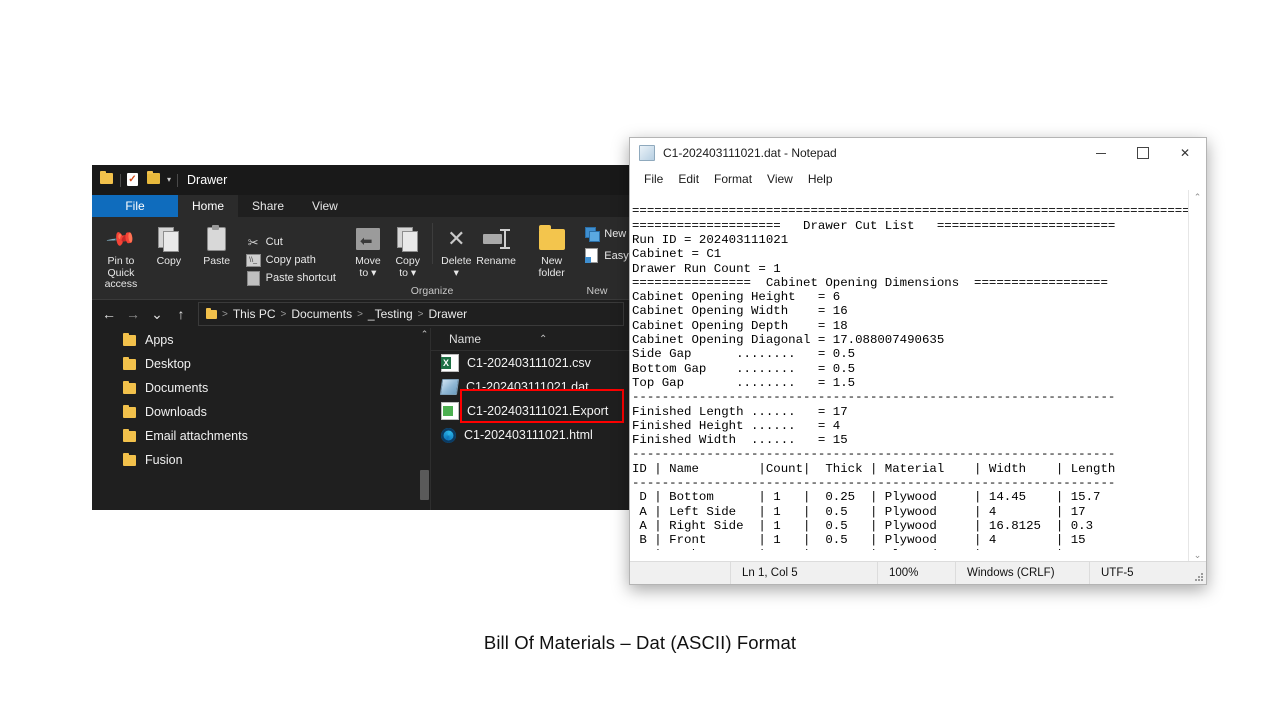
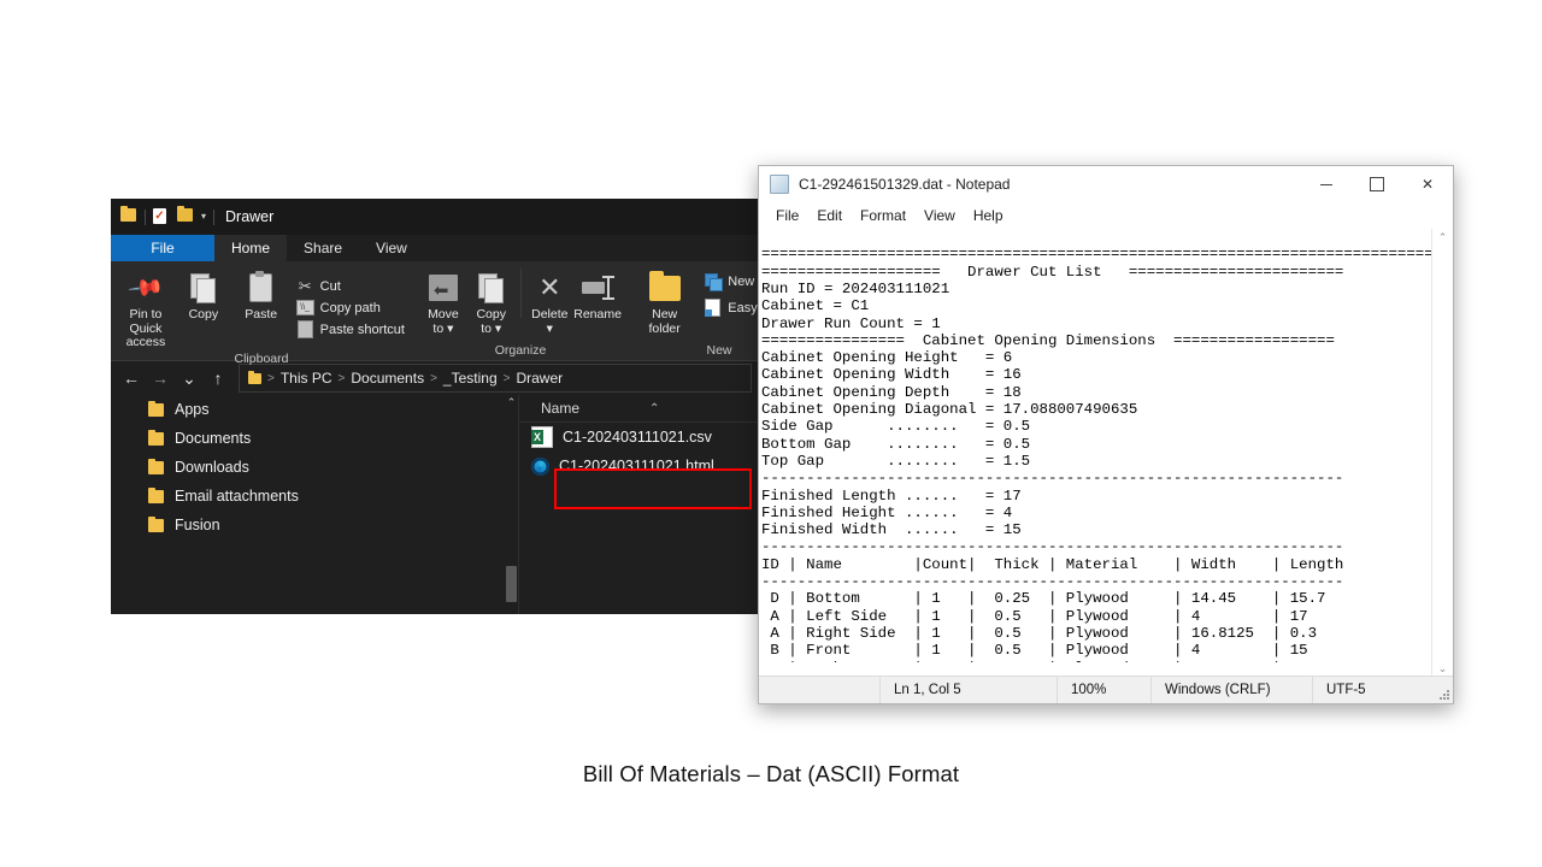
  ✓
  ▾
  Drawer
  File
  Home
  Share
  View
  Pin to Quick
  access
  Copy
  Paste
  ✂
  Cut
  Copy path
  Paste shortcut
+ Clipboard
  ⬅
  Move
  to ▾
  Copy
  to ▾
  ✕
  Delete
  ▾
  Rename
  Organize
  New
  folder
  New
  ←
  →
  ⌄
  ↑
  >
  This PC
  >
  Documents
  >
  _Testing
  >
  Drawer
  Apps
- Desktop
  Documents
  Downloads
  Email attachments
  Fusion
  ⌃
  Name
  ⌃
  C1-202403111021.csv
- C1-202403111021.dat
- C1-202403111021.Export
  C1-202403111021.html
- C1-202403111021.dat - Notepad
+ C1-292461501329.dat - Notepad
  ✕
  File
  Edit
  Format
  View
  Help
  ===========================================================================
  ==================== Drawer Cut List ========================
  Run ID = 202403111021
  Cabinet = C1
  Drawer Run Count = 1
  ================ Cabinet Opening Dimensions ==================
  Cabinet Opening Height = 6
  Cabinet Opening Width = 16
  Cabinet Opening Depth = 18
  Cabinet Opening Diagonal = 17.088007490635
  Side Gap ........ = 0.5
  Bottom Gap ........ = 0.5
  Top Gap ........ = 1.5
  -----------------------------------------------------------------
  Finished Length ...... = 17
  Finished Height ...... = 4
  Finished Width ...... = 15
  -----------------------------------------------------------------
  ID | Name |Count| Thick | Material | Width | Length
  -----------------------------------------------------------------
  D | Bottom | 1 | 0.25 | Plywood | 14.45 | 15.7
  A | Left Side | 1 | 0.5 | Plywood | 4 | 17
  A | Right Side | 1 | 0.5 | Plywood | 16.8125 | 0.3
  B | Front | 1 | 0.5 | Plywood | 4 | 15
  ⌃
  ⌄
  Ln 1, Col 5
  100%
  Windows (CRLF)
  UTF-5
  Bill Of Materials – Dat (ASCII) Format
